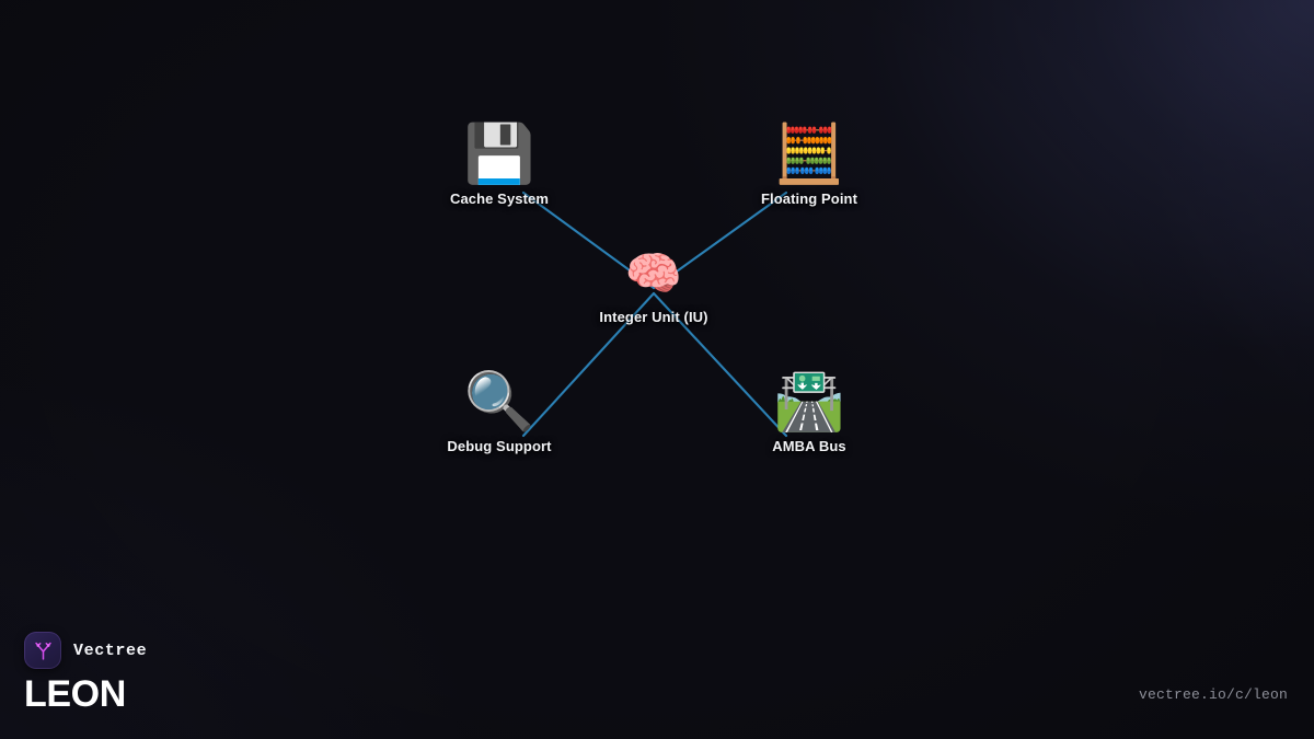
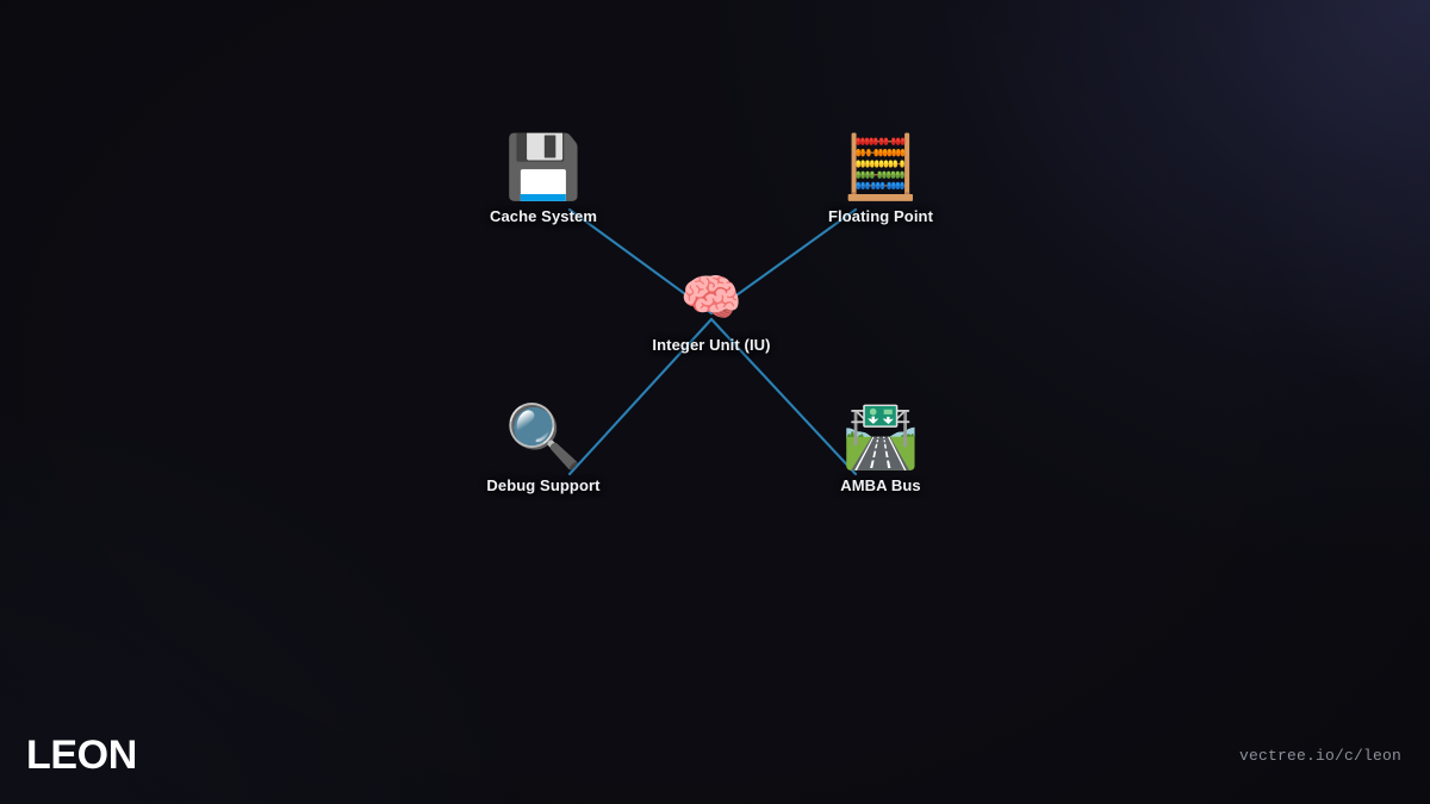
- Vectree
  LEON
  vectree.io/c/leon
